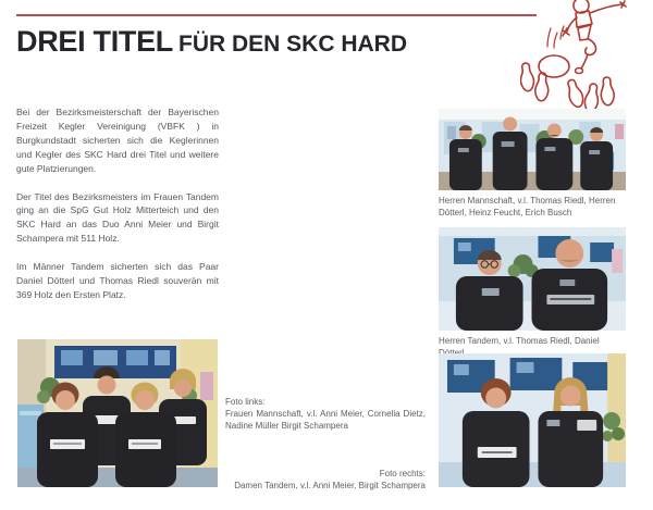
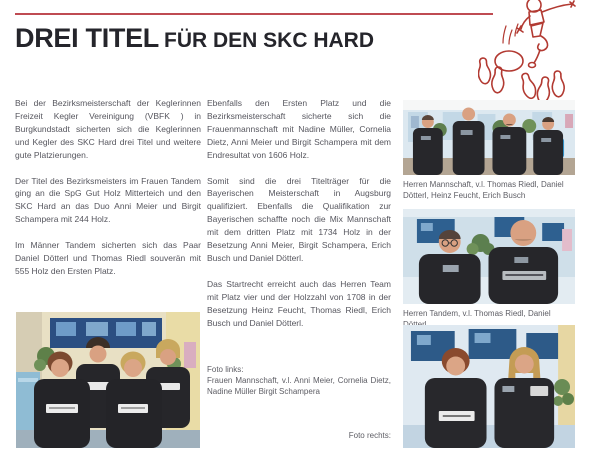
  DREI TITEL FÜR DEN SKC HARD
- Bei der Bezirksmeisterschaft der Bayerischen Freizeit Kegler Vereinigung (VBFK ) in Burgkundstadt sicherten sich die Keglerinnen und Kegler des SKC Hard drei Titel und weitere gute Platzierungen.
+ Bei der Bezirksmeisterschaft der Keglerinnen Freizeit Kegler Vereinigung (VBFK ) in Burgkundstadt sicherten sich die Keglerinnen und Kegler des SKC Hard drei Titel und weitere gute Platzierungen.
- Der Titel des Bezirksmeisters im Frauen Tandem ging an die SpG Gut Holz Mitterteich und den SKC Hard an das Duo Anni Meier und Birgit Schampera mit 511 Holz.
+ Der Titel des Bezirksmeisters im Frauen Tandem ging an die SpG Gut Holz Mitterteich und den SKC Hard an das Duo Anni Meier und Birgit Schampera mit 244 Holz.
- Im Männer Tandem sicherten sich das Paar Daniel Dötterl und Thomas Riedl souverän mit 369 Holz den Ersten Platz.
+ Im Männer Tandem sicherten sich das Paar Daniel Dötterl und Thomas Riedl souverän mit 555 Holz den Ersten Platz.
+ Ebenfalls den Ersten Platz und die Bezirksmeisterschaft sicherte sich die Frauenmannschaft mit Nadine Müller, Cornelia Dietz, Anni Meier und Birgit Schampera mit dem Endresultat von 1606 Holz.
+ Somit sind die drei Titelträger für die Bayerischen Meisterschaft in Augsburg qualifiziert. Ebenfalls die Qualifikation zur Bayerischen schaffte noch die Mix Mannschaft mit dem dritten Platz mit 1734 Holz in der Besetzung Anni Meier, Birgit Schampera, Erich Busch und Daniel Dötterl.
+ Das Startrecht erreicht auch das Herren Team mit Platz vier und der Holzzahl von 1708 in der Besetzung Heinz Feucht, Thomas Riedl, Erich Busch und Daniel Dötterl.
  Foto links:
  Frauen Mannschaft, v.l. Anni Meier, Cornelia Dietz, Nadine Müller Birgit Schampera
  Foto rechts:
- Damen Tandem, v.l. Anni Meier, Birgit Schampera
- Herren Mannschaft, v.l. Thomas Riedl, Herren Dötterl, Heinz Feucht, Erich Busch
+ Herren Mannschaft, v.l. Thomas Riedl, Daniel Dötterl, Heinz Feucht, Erich Busch
  Herren Tandem, v.l. Thomas Riedl, Daniel Dötterl
